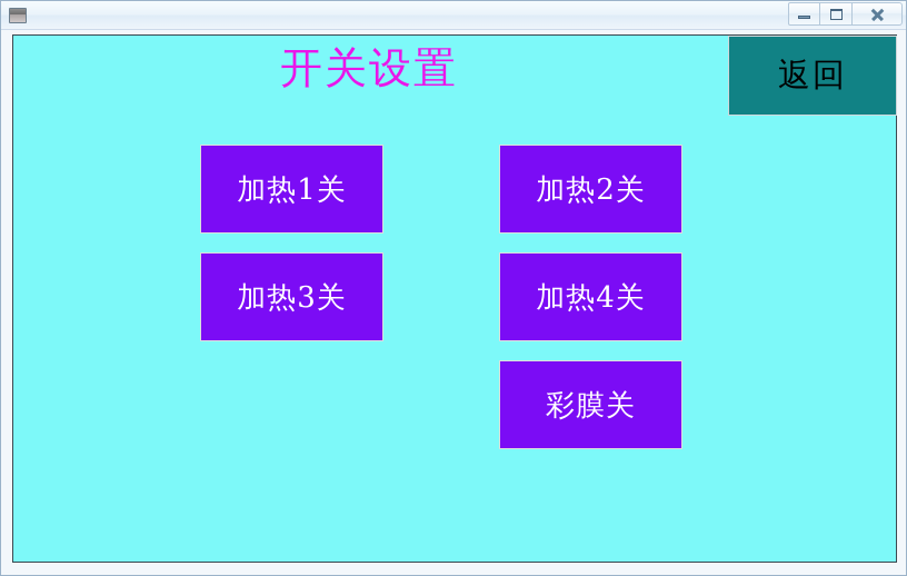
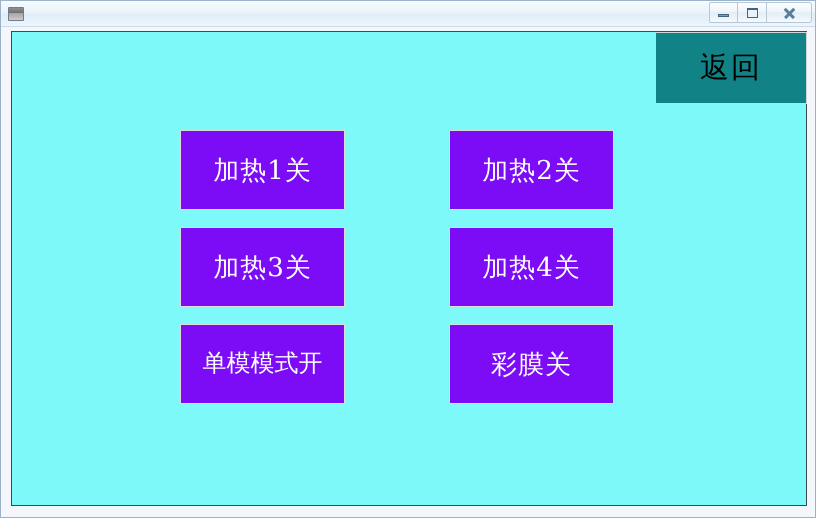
- 开关设置
  返回
  加热1关
  加热2关
  加热3关
  加热4关
+ 单模模式开
  彩膜关
